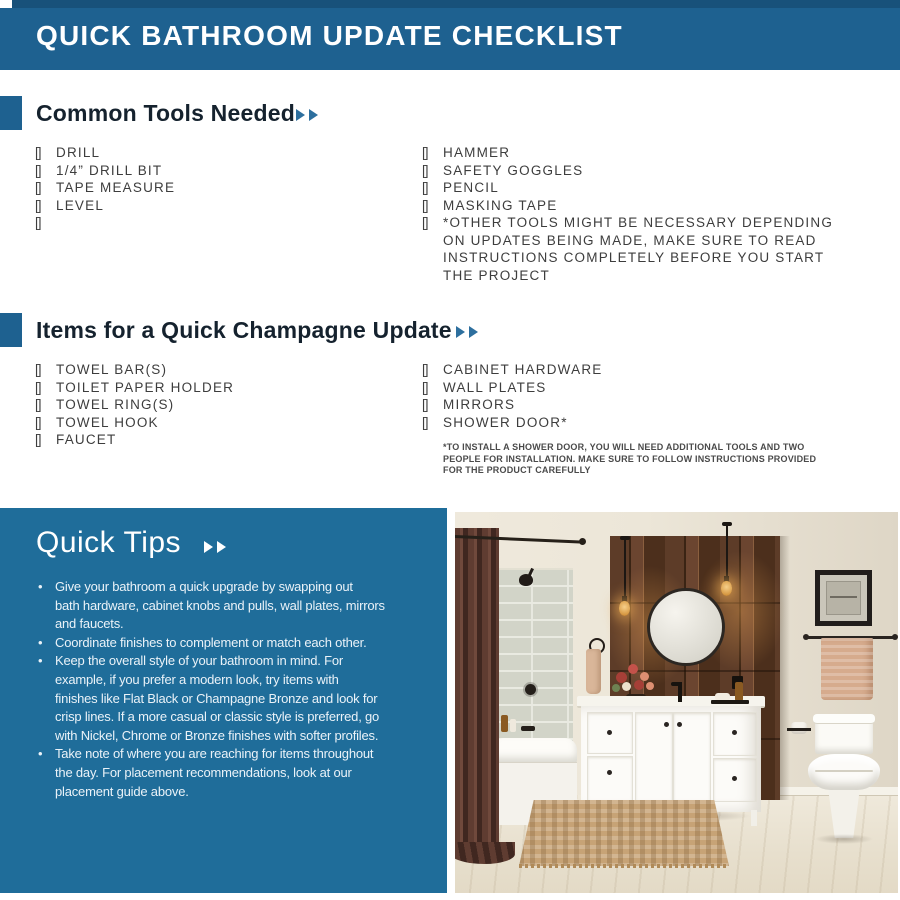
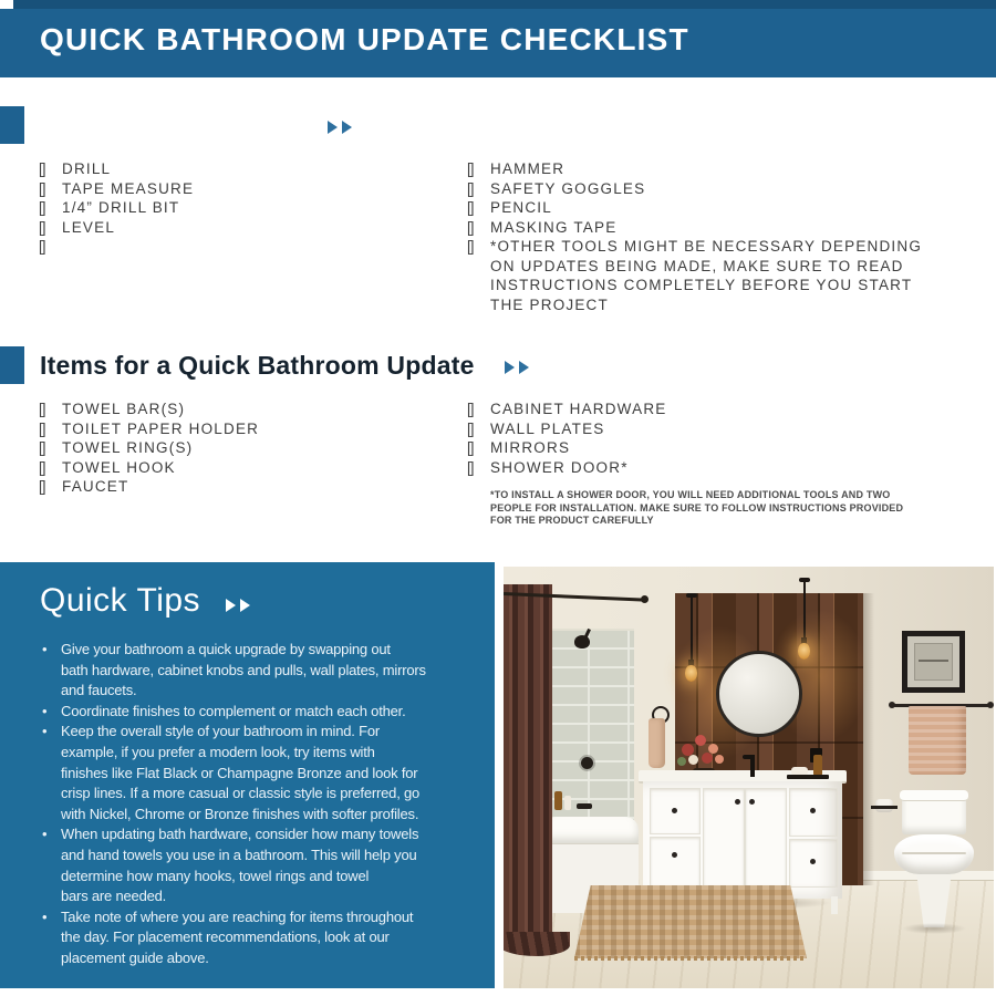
  QUICK BATHROOM UPDATE CHECKLIST
- Common Tools Needed
  []
  DRILL
  []
- 1/4” DRILL BIT
+ TAPE MEASURE
  []
- TAPE MEASURE
+ 1/4” DRILL BIT
  []
  LEVEL
  []
  []
  HAMMER
  []
  SAFETY GOGGLES
  []
  PENCIL
  []
  MASKING TAPE
  []
  *OTHER TOOLS MIGHT BE NECESSARY DEPENDING
  ON UPDATES BEING MADE, MAKE SURE TO READ
  INSTRUCTIONS COMPLETELY BEFORE YOU START
  THE PROJECT
- Items for a Quick Champagne Update
+ Items for a Quick Bathroom Update
  []
  TOWEL BAR(S)
  []
  TOILET PAPER HOLDER
  []
  TOWEL RING(S)
  []
  TOWEL HOOK
  []
  FAUCET
  []
  CABINET HARDWARE
  []
  WALL PLATES
  []
  MIRRORS
  []
  SHOWER DOOR*
  *TO INSTALL A SHOWER DOOR, YOU WILL NEED ADDITIONAL TOOLS AND TWO
  PEOPLE FOR INSTALLATION. MAKE SURE TO FOLLOW INSTRUCTIONS PROVIDED
  FOR THE PRODUCT CAREFULLY
  Quick Tips
  Give your bathroom a quick upgrade by swapping out
  bath hardware, cabinet knobs and pulls, wall plates, mirrors
  and faucets.
  Coordinate finishes to complement or match each other.
  Keep the overall style of your bathroom in mind. For
  example, if you prefer a modern look, try items with
  finishes like Flat Black or Champagne Bronze and look for
  crisp lines. If a more casual or classic style is preferred, go
  with Nickel, Chrome or Bronze finishes with softer profiles.
+ When updating bath hardware, consider how many towels
+ and hand towels you use in a bathroom. This will help you
+ determine how many hooks, towel rings and towel
+ bars are needed.
  Take note of where you are reaching for items throughout
  the day. For placement recommendations, look at our
  placement guide above.
